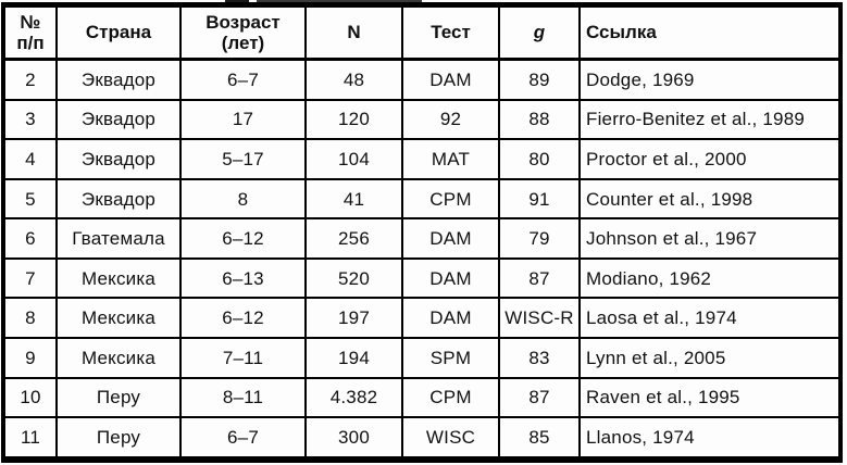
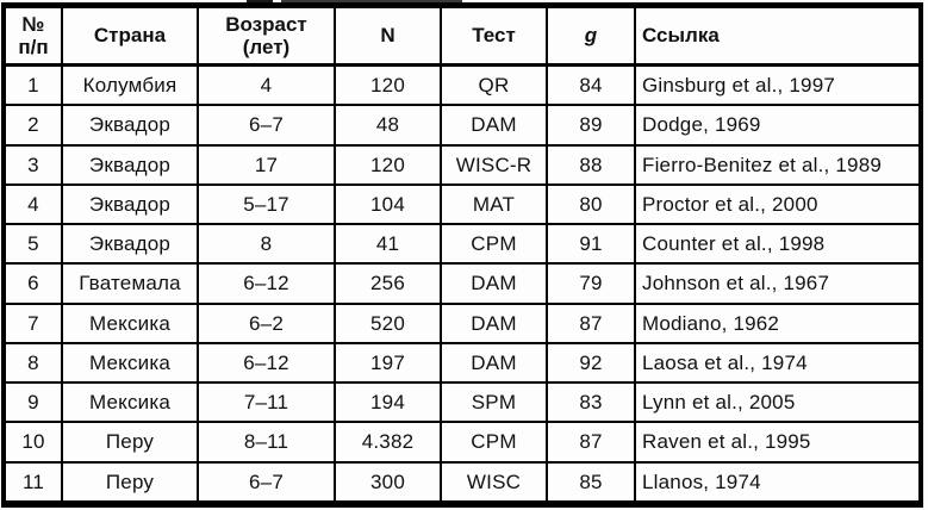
  № п/п	Страна	Возраст (лет)	N	Тест	g	Ссылка
+ 1	Колумбия	4	120	QR	84	Ginsburg et al., 1997
  2	Эквадор	6–7	48	DAM	89	Dodge, 1969
- 3	Эквадор	17	120	92	88	Fierro-Benitez et al., 1989
+ 3	Эквадор	17	120	WISC-R	88	Fierro-Benitez et al., 1989
  4	Эквадор	5–17	104	MAT	80	Proctor et al., 2000
  5	Эквадор	8	41	CPM	91	Counter et al., 1998
  6	Гватемала	6–12	256	DAM	79	Johnson et al., 1967
- 7	Мексика	6–13	520	DAM	87	Modiano, 1962
+ 7	Мексика	6–2	520	DAM	87	Modiano, 1962
- 8	Мексика	6–12	197	DAM	WISC-R	Laosa et al., 1974
+ 8	Мексика	6–12	197	DAM	92	Laosa et al., 1974
  9	Мексика	7–11	194	SPM	83	Lynn et al., 2005
  10	Перу	8–11	4.382	CPM	87	Raven et al., 1995
  11	Перу	6–7	300	WISC	85	Llanos, 1974
